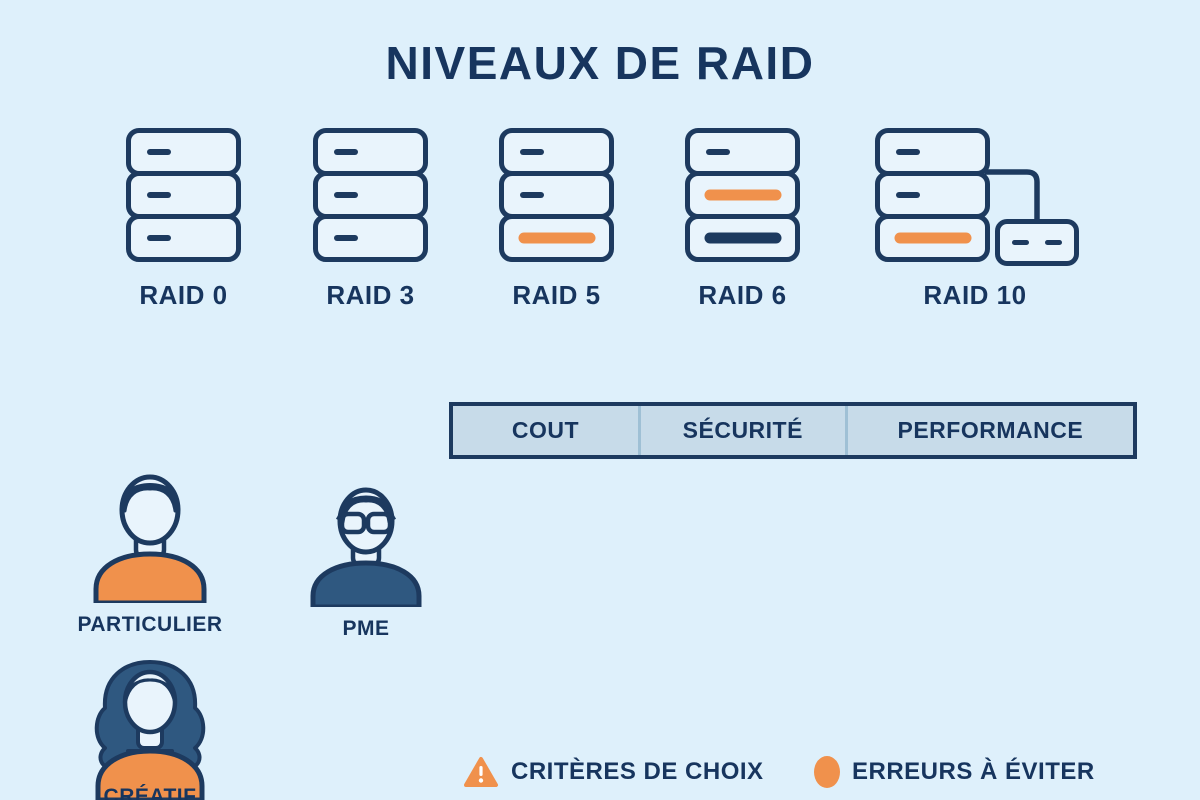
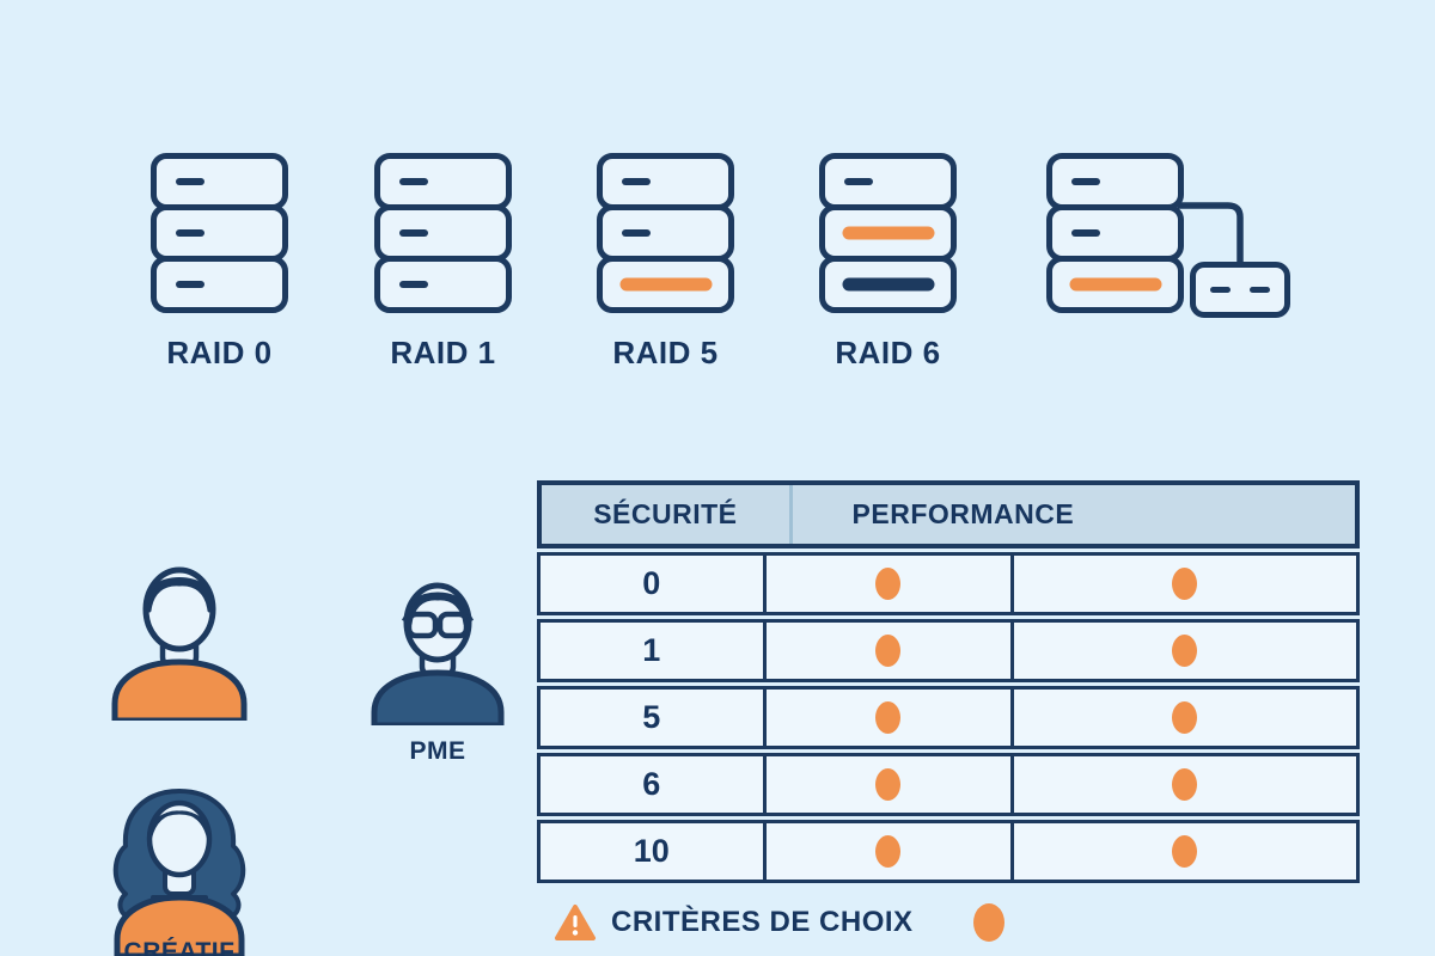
- NIVEAUX DE RAID
  RAID 0
- RAID 3
+ RAID 1
  RAID 5
  RAID 6
- RAID 10
- PARTICULIER
  PME
  CRÉATIF
- COUT
  SÉCURITÉ
  PERFORMANCE
+ 0
+ 1
+ 5
+ 6
+ 10
  CRITÈRES DE CHOIX
- ERREURS À ÉVITER
